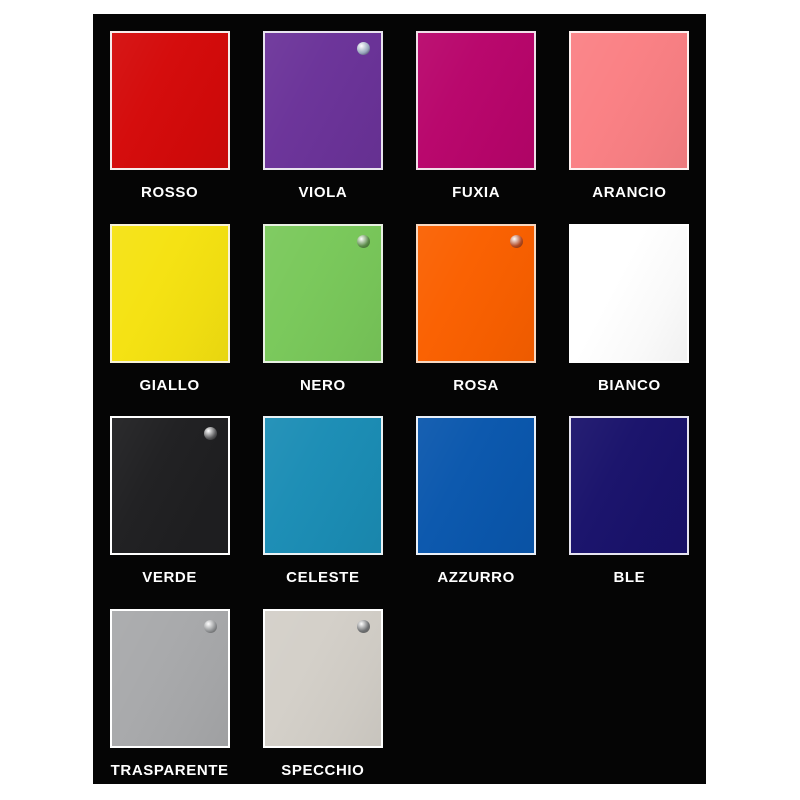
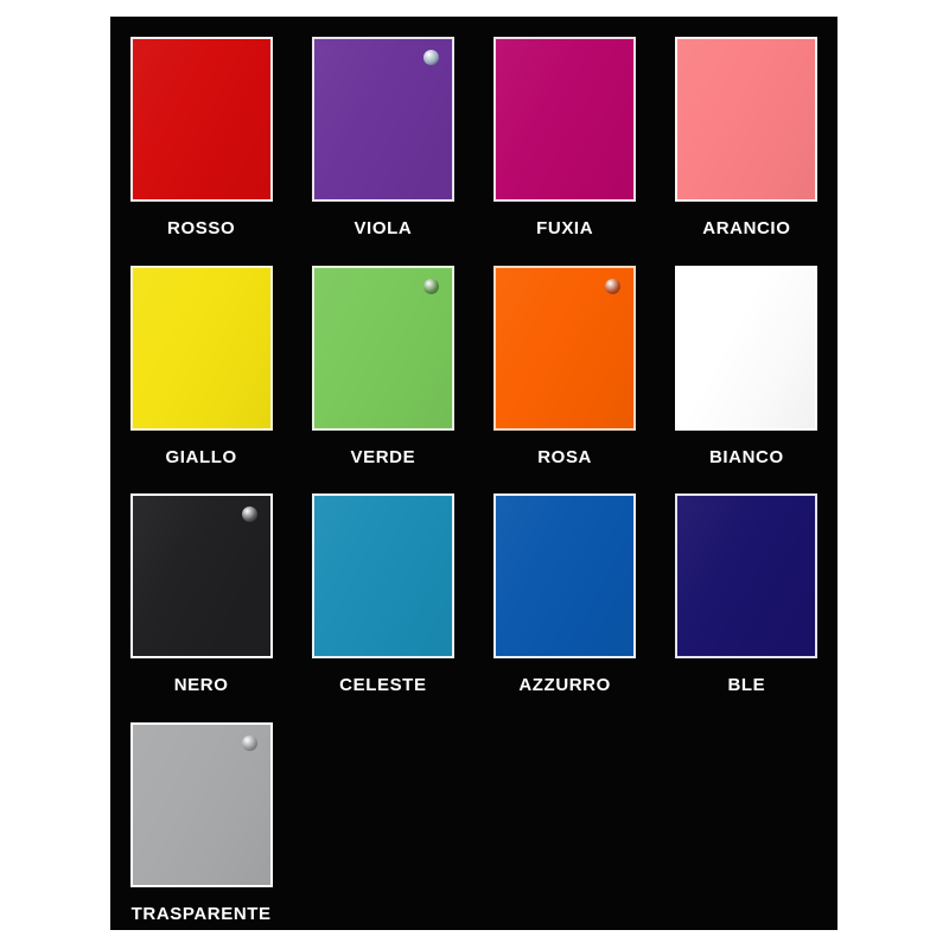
  ROSSO
  VIOLA
  FUXIA
  ARANCIO
  GIALLO
- NERO
+ VERDE
  ROSA
  BIANCO
- VERDE
+ NERO
  CELESTE
  AZZURRO
  BLE
  TRASPARENTE
- SPECCHIO
